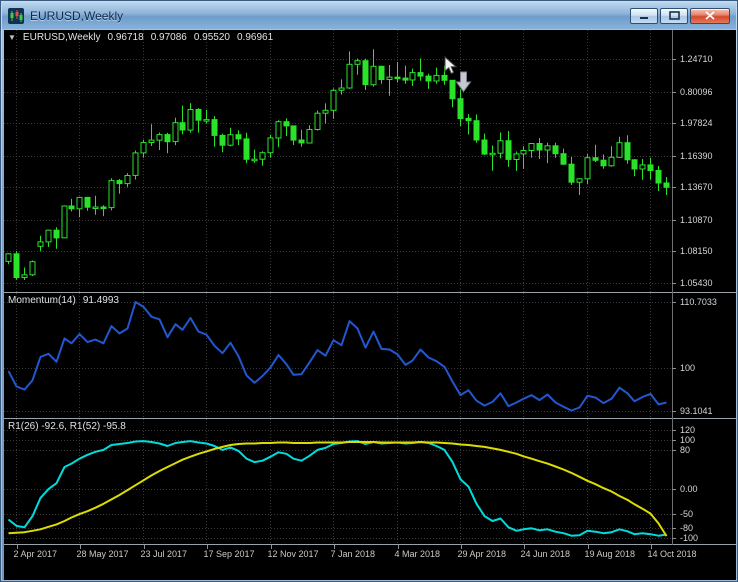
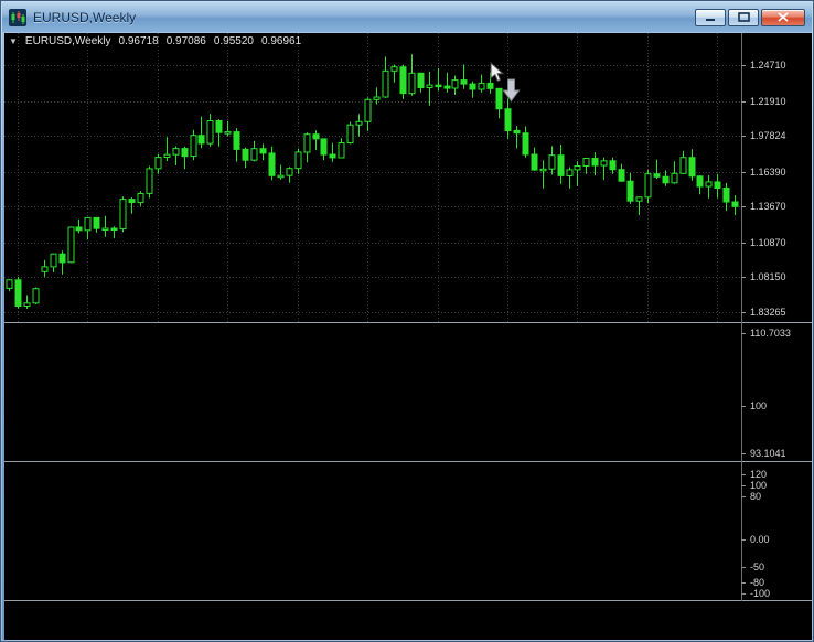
  EURUSD,Weekly
  ▼
  EURUSD,Weekly
  0.96718
  0.97086
  0.95520
  0.96961
- Momentum(14)
- 91.4993
- R1(26) -92.6, R1(52) -95.8
  1.24710
- 0.80096
+ 1.21910
  1.97824
  1.16390
  1.13670
  1.10870
  1.08150
- 1.05430
+ 1.83265
  110.7033
  100
  93.1041
  120
  100
  80
  0.00
  -50
  -80
  -100
- 2 Apr 2017
- 28 May 2017
- 23 Jul 2017
- 17 Sep 2017
- 12 Nov 2017
- 7 Jan 2018
- 4 Mar 2018
- 29 Apr 2018
- 24 Jun 2018
- 19 Aug 2018
- 14 Oct 2018
